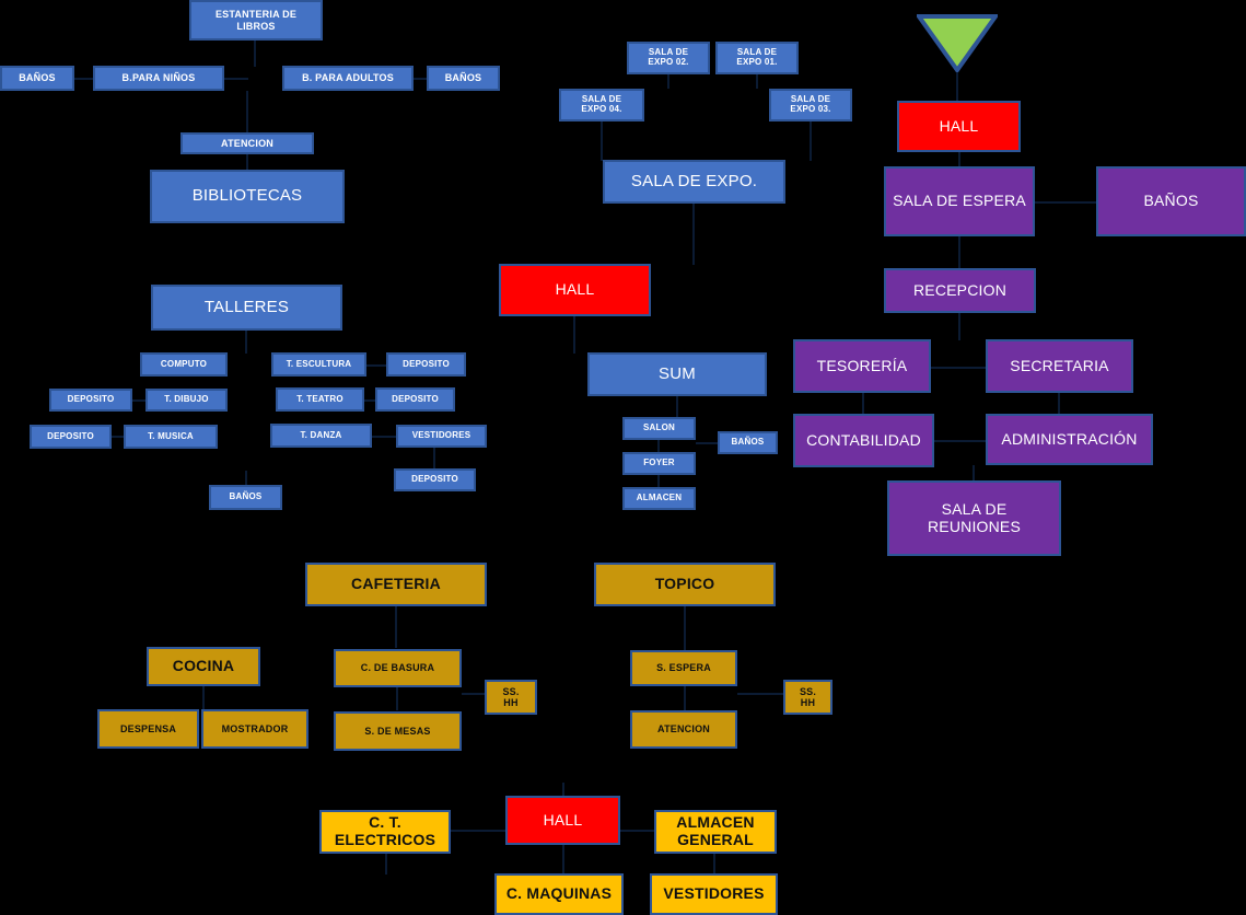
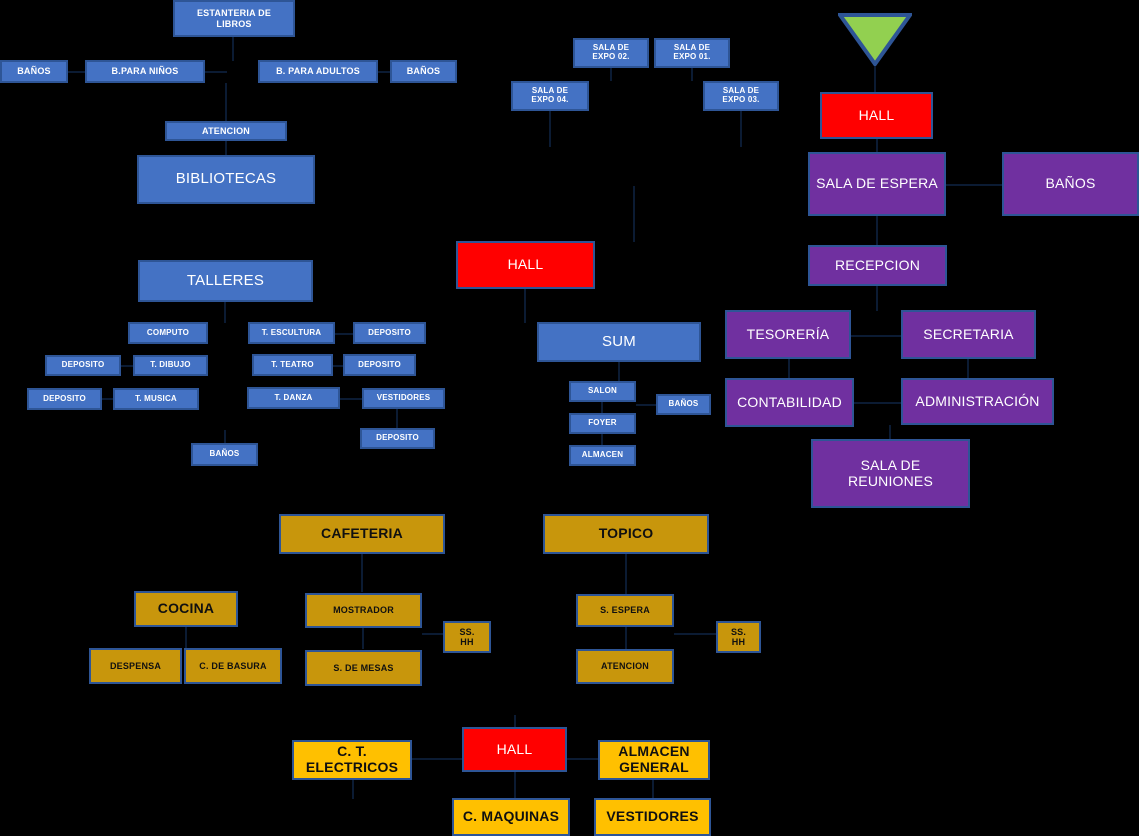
  ESTANTERIA DE
  LIBROS
  BAÑOS
  B.PARA NIÑOS
  B. PARA ADULTOS
  BAÑOS
  ATENCION
  BIBLIOTECAS
  SALA DE
  EXPO 02.
  SALA DE
  EXPO 01.
  SALA DE
  EXPO 04.
  SALA DE
  EXPO 03.
- SALA DE EXPO.
  HALL
  SALA DE ESPERA
  BAÑOS
  RECEPCION
  TESORERÍA
  SECRETARIA
  CONTABILIDAD
  ADMINISTRACIÓN
  SALA DE
  REUNIONES
  HALL
  TALLERES
  COMPUTO
  T. ESCULTURA
  DEPOSITO
  DEPOSITO
  T. DIBUJO
  T. TEATRO
  DEPOSITO
  DEPOSITO
  T. MUSICA
  T. DANZA
  VESTIDORES
  DEPOSITO
  BAÑOS
  SUM
  SALON
  BAÑOS
  FOYER
  ALMACEN
  CAFETERIA
  COCINA
- C. DE BASURA
+ MOSTRADOR
  SS.
  HH
  DESPENSA
- MOSTRADOR
+ C. DE BASURA
  S. DE MESAS
  TOPICO
  S. ESPERA
  SS.
  HH
  ATENCION
  HALL
  C. T.
  ELECTRICOS
  ALMACEN
  GENERAL
  C. MAQUINAS
  VESTIDORES
